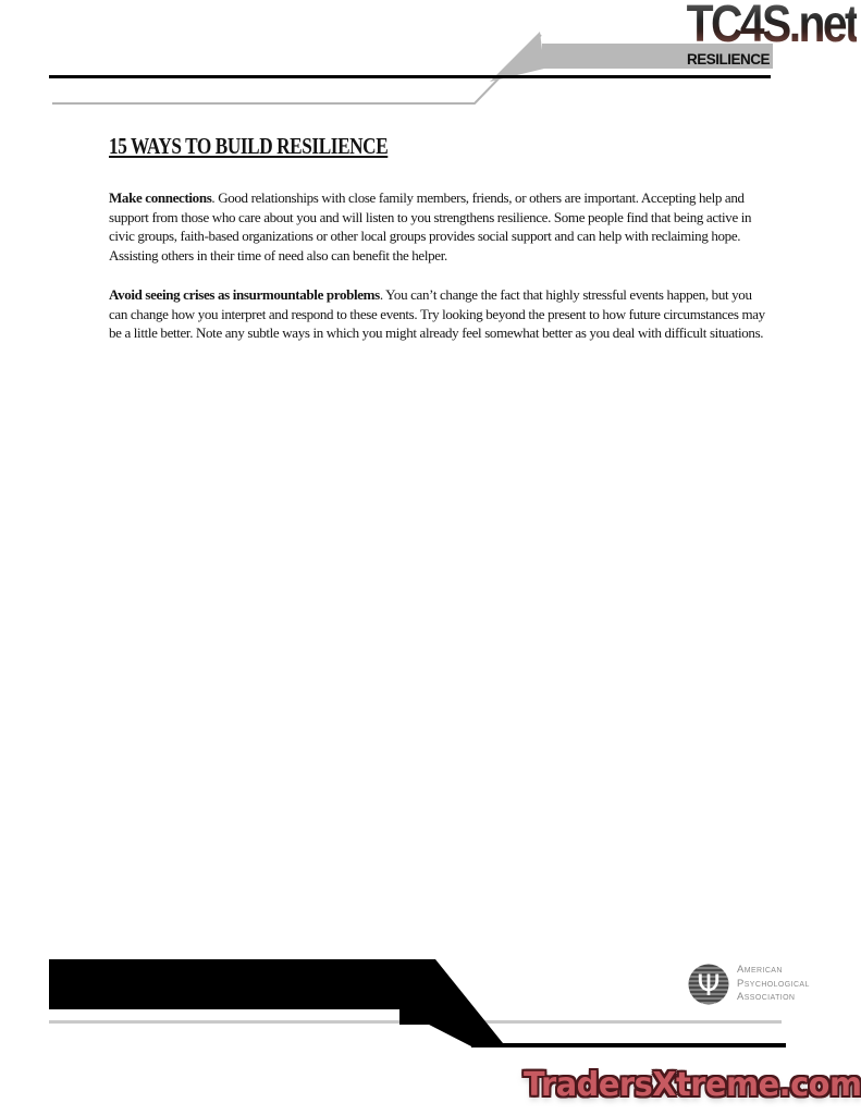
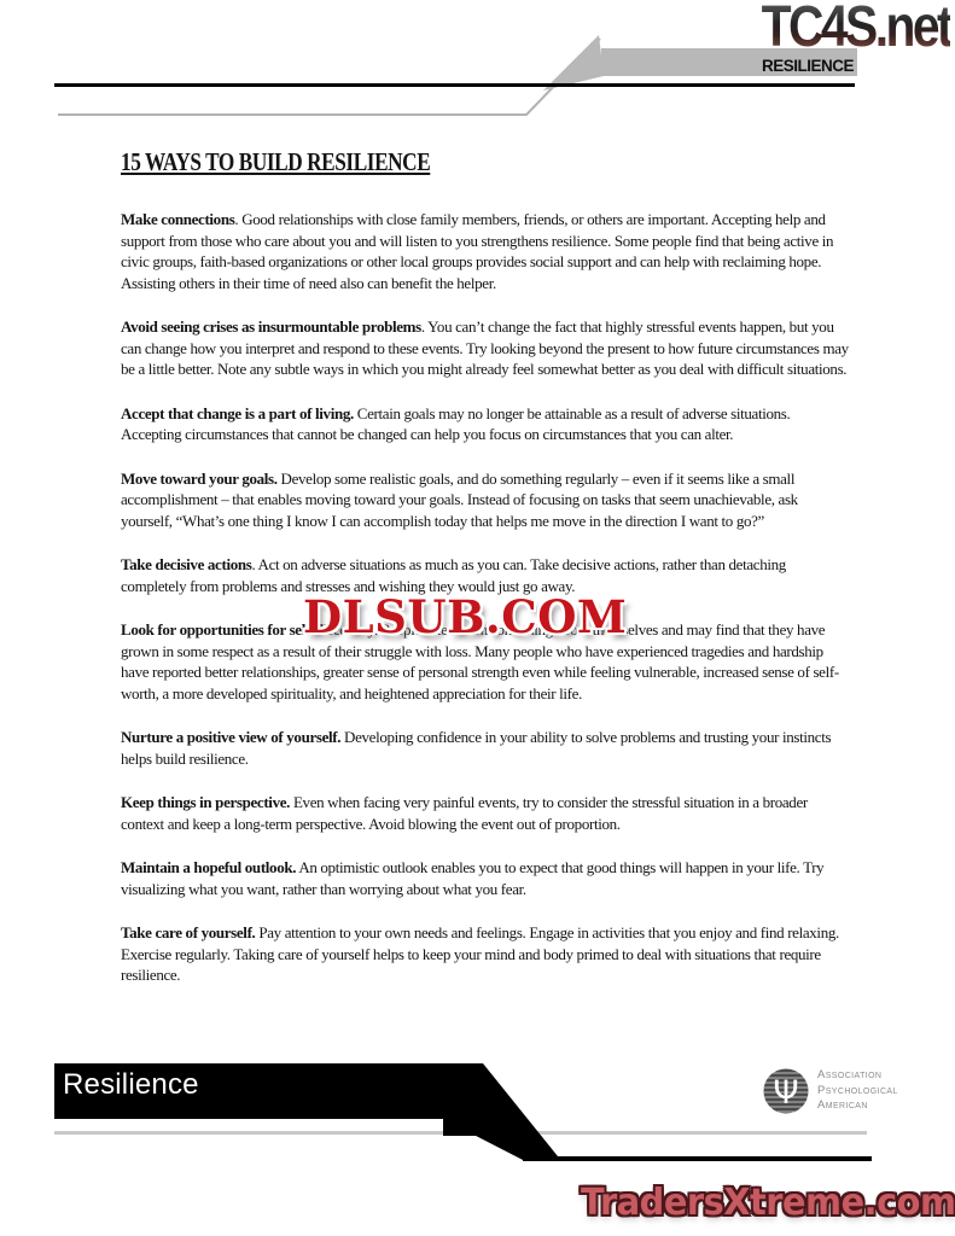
  TC4S.net
  RESILIENCE
  15 WAYS TO BUILD RESILIENCE
  Make connections. Good relationships with close family members, friends, or others are important. Accepting help and support from those who care about you and will listen to you strengthens resilience. Some people find that being active in civic groups, faith-based organizations or other local groups provides social support and can help with reclaiming hope. Assisting others in their time of need also can benefit the helper.
  Avoid seeing crises as insurmountable problems. You can’t change the fact that highly stressful events happen, but you can change how you interpret and respond to these events. Try looking beyond the present to how future circumstances may be a little better. Note any subtle ways in which you might already feel somewhat better as you deal with difficult situations.
+ Accept that change is a part of living. Certain goals may no longer be attainable as a result of adverse situations. Accepting circumstances that cannot be changed can help you focus on circumstances that you can alter.
+ Move toward your goals. Develop some realistic goals, and do something regularly – even if it seems like a small accomplishment – that enables moving toward your goals. Instead of focusing on tasks that seem unachievable, ask yourself, “What’s one thing I know I can accomplish today that helps me move in the direction I want to go?”
+ Take decisive actions. Act on adverse situations as much as you can. Take decisive actions, rather than detaching completely from problems and stresses and wishing they would just go away.
+ Look for opportunities for self-discovery. People often learn something about themselves and may find that they have grown in some respect as a result of their struggle with loss. Many people who have experienced tragedies and hardship have reported better relationships, greater sense of personal strength even while feeling vulnerable, increased sense of self-worth, a more developed spirituality, and heightened appreciation for their life.
+ Nurture a positive view of yourself. Developing confidence in your ability to solve problems and trusting your instincts helps build resilience.
+ Keep things in perspective. Even when facing very painful events, try to consider the stressful situation in a broader context and keep a long-term perspective. Avoid blowing the event out of proportion.
+ Maintain a hopeful outlook. An optimistic outlook enables you to expect that good things will happen in your life. Try visualizing what you want, rather than worrying about what you fear.
+ Take care of yourself. Pay attention to your own needs and feelings. Engage in activities that you enjoy and find relaxing. Exercise regularly. Taking care of yourself helps to keep your mind and body primed to deal with situations that require resilience.
+ DLSUB.COM
+ Resilience
  Ψ
- American
+ Association
  Psychological
- Association
+ American
  TradersXtreme.com
